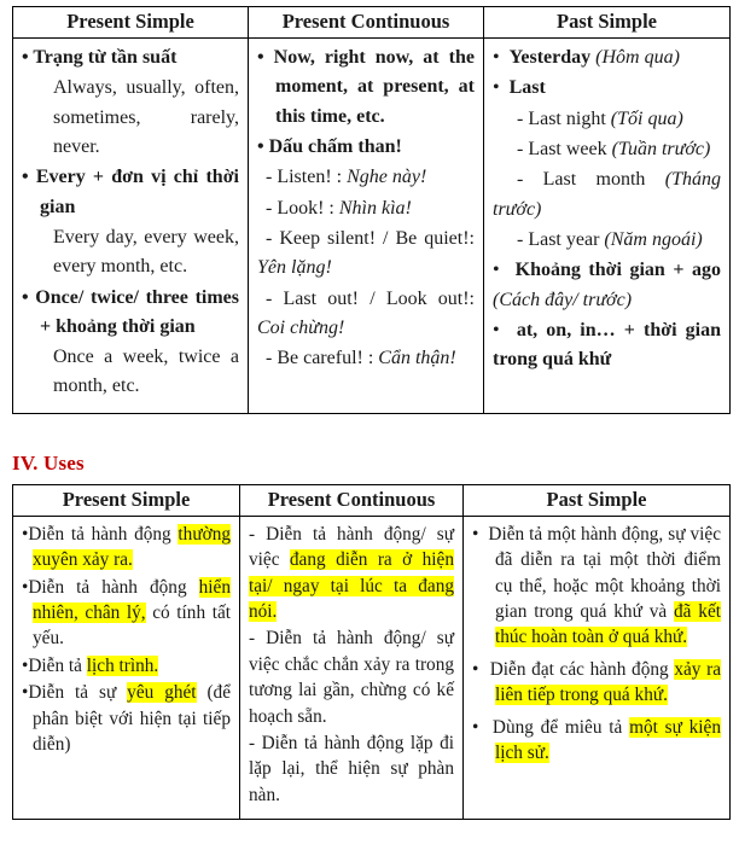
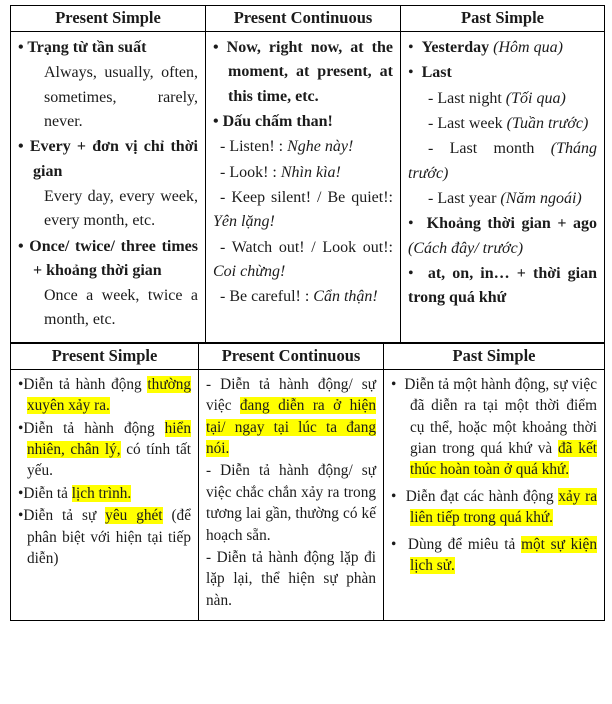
  Present Simple	Present Continuous	Past Simple
- • Trạng từ tần suấtAlways, usually, often, sometimes, rarely, never.• Every + đơn vị chỉ thời gianEvery day, every week, every month, etc.• Once/ twice/ three times + khoảng thời gianOnce a week, twice a month, etc.	• Now, right now, at the moment, at present, at this time, etc.• Dấu chấm than!- Listen! : Nghe này!- Look! : Nhìn kìa!- Keep silent! / Be quiet!: Yên lặng!- Last out! / Look out!: Coi chừng!- Be careful! : Cẩn thận!	• Yesterday (Hôm qua)• Last- Last night (Tối qua)- Last week (Tuần trước)- Last month (Tháng trước)- Last year (Năm ngoái)• Khoảng thời gian + ago (Cách đây/ trước)• at, on, in… + thời gian trong quá khứ
+ • Trạng từ tần suấtAlways, usually, often, sometimes, rarely, never.• Every + đơn vị chỉ thời gianEvery day, every week, every month, etc.• Once/ twice/ three times + khoảng thời gianOnce a week, twice a month, etc.	• Now, right now, at the moment, at present, at this time, etc.• Dấu chấm than!- Listen! : Nghe này!- Look! : Nhìn kìa!- Keep silent! / Be quiet!: Yên lặng!- Watch out! / Look out!: Coi chừng!- Be careful! : Cẩn thận!	• Yesterday (Hôm qua)• Last- Last night (Tối qua)- Last week (Tuần trước)- Last month (Tháng trước)- Last year (Năm ngoái)• Khoảng thời gian + ago (Cách đây/ trước)• at, on, in… + thời gian trong quá khứ
- IV. Uses
  Present Simple	Present Continuous	Past Simple
- •Diễn tả hành động thường xuyên xảy ra.•Diễn tả hành động hiển nhiên, chân lý, có tính tất yếu.•Diễn tả lịch trình.•Diễn tả sự yêu ghét (để phân biệt với hiện tại tiếp diễn)	- Diễn tả hành động/ sự việc đang diễn ra ở hiện tại/ ngay tại lúc ta đang nói.- Diễn tả hành động/ sự việc chắc chắn xảy ra trong tương lai gần, chừng có kế hoạch sẵn.- Diễn tả hành động lặp đi lặp lại, thể hiện sự phàn nàn.	• Diễn tả một hành động, sự việc đã diễn ra tại một thời điểm cụ thể, hoặc một khoảng thời gian trong quá khứ và đã kết thúc hoàn toàn ở quá khứ.• Diễn đạt các hành động xảy ra liên tiếp trong quá khứ.• Dùng để miêu tả một sự kiện lịch sử.
+ •Diễn tả hành động thường xuyên xảy ra.•Diễn tả hành động hiển nhiên, chân lý, có tính tất yếu.•Diễn tả lịch trình.•Diễn tả sự yêu ghét (để phân biệt với hiện tại tiếp diễn)	- Diễn tả hành động/ sự việc đang diễn ra ở hiện tại/ ngay tại lúc ta đang nói.- Diễn tả hành động/ sự việc chắc chắn xảy ra trong tương lai gần, thường có kế hoạch sẵn.- Diễn tả hành động lặp đi lặp lại, thể hiện sự phàn nàn.	• Diễn tả một hành động, sự việc đã diễn ra tại một thời điểm cụ thể, hoặc một khoảng thời gian trong quá khứ và đã kết thúc hoàn toàn ở quá khứ.• Diễn đạt các hành động xảy ra liên tiếp trong quá khứ.• Dùng để miêu tả một sự kiện lịch sử.
